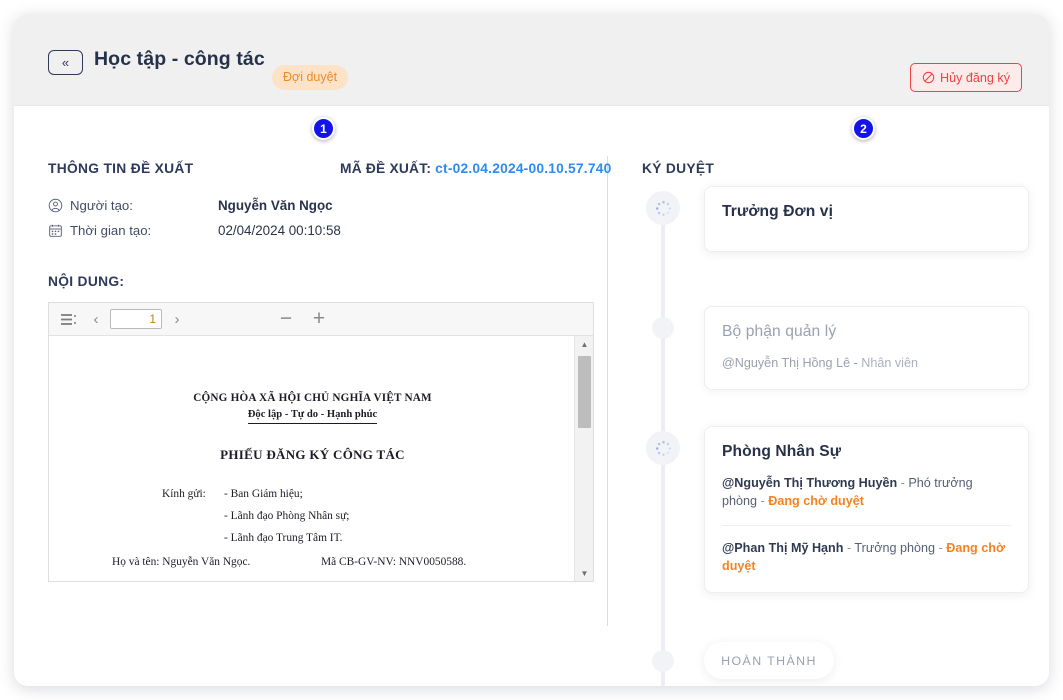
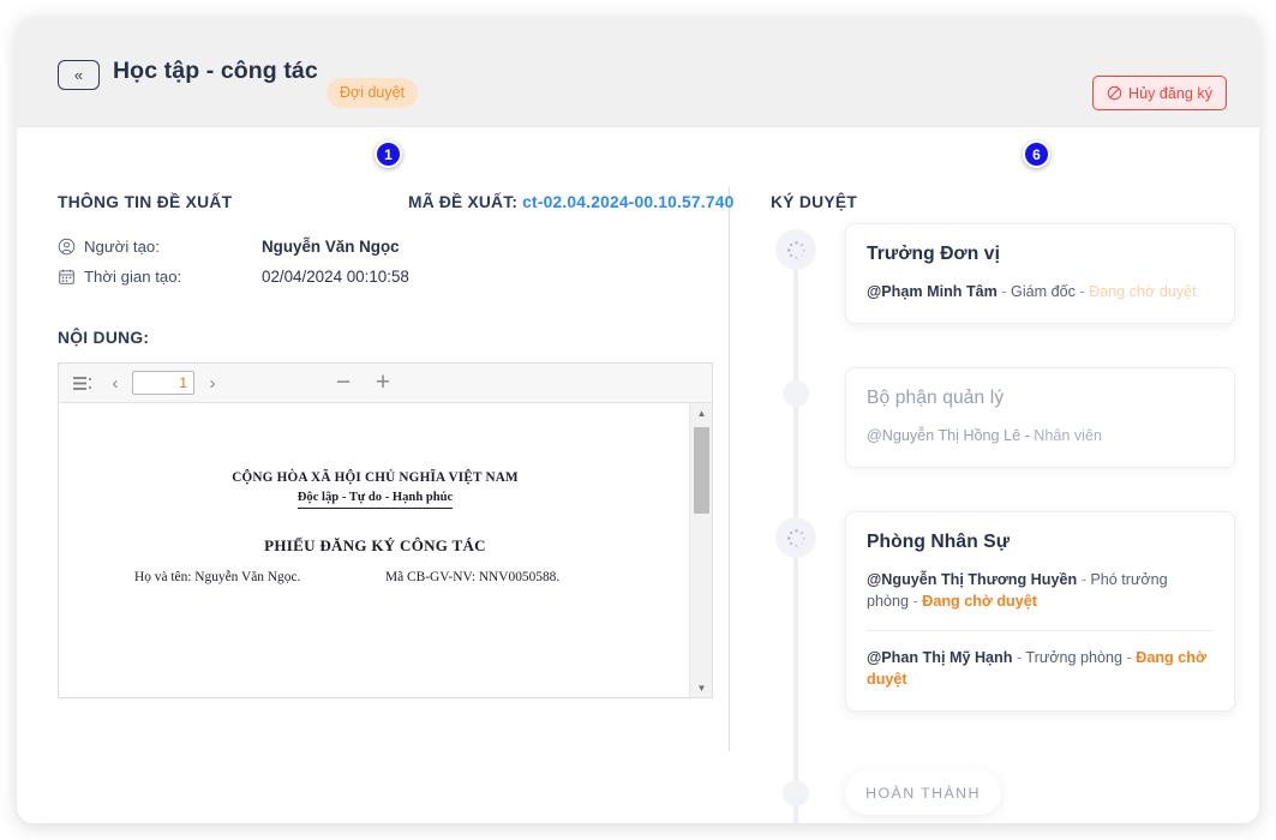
  «
  Học tập - công tác
  Đợi duyệt
  Hủy đăng ký
  1
- 2
+ 6
  THÔNG TIN ĐỀ XUẤT
  MÃ ĐỀ XUẤT: ct-02.04.2024-00.10.57.740
  Người tạo:
  Nguyễn Văn Ngọc
  Thời gian tạo:
  02/04/2024 00:10:58
  NỘI DUNG:
  ‹
  1
  ›
  −
  +
  CỘNG HÒA XÃ HỘI CHỦ NGHĨA VIỆT NAM
  Độc lập - Tự do - Hạnh phúc
  PHIẾU ĐĂNG KÝ CÔNG TÁC
- Kính gửi:
- - Ban Giám hiệu;
- - Lãnh đạo Phòng Nhân sự;
- - Lãnh đạo Trung Tâm IT.
  Họ và tên: Nguyễn Văn Ngọc.
  Mã CB-GV-NV: NNV0050588.
  ▲
  ▼
  KÝ DUYỆT
  Trưởng Đơn vị
+ @Phạm Minh Tâm - Giám đốc - Đang chờ duyệt
  Bộ phận quản lý
  @Nguyễn Thị Hồng Lê - Nhân viên
  Phòng Nhân Sự
  @Nguyễn Thị Thương Huyền - Phó trưởng phòng - Đang chờ duyệt
  @Phan Thị Mỹ Hạnh - Trưởng phòng - Đang chờ duyệt
  HOÀN THÀNH
